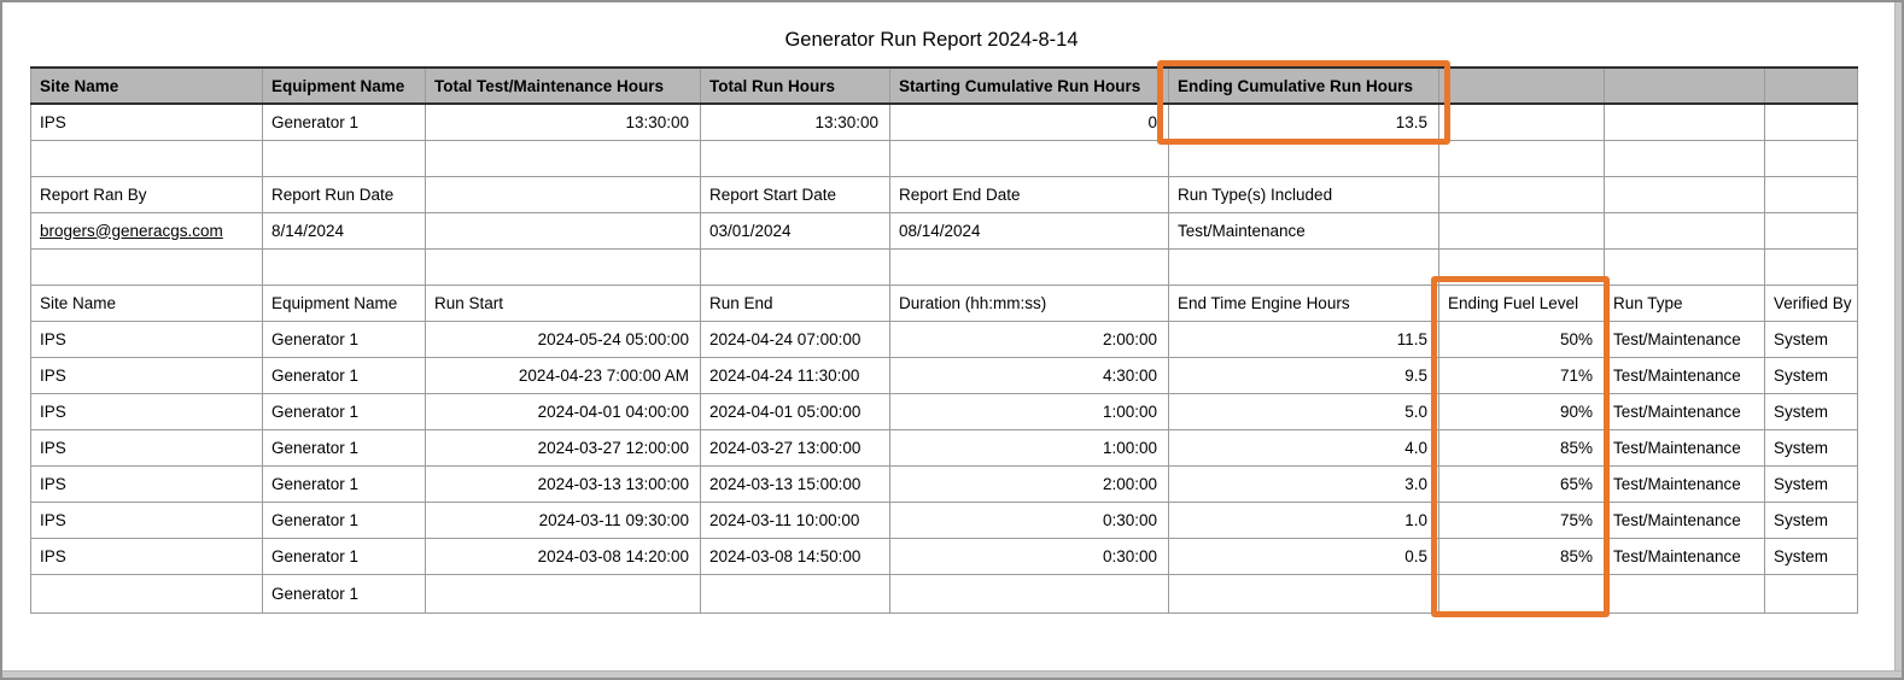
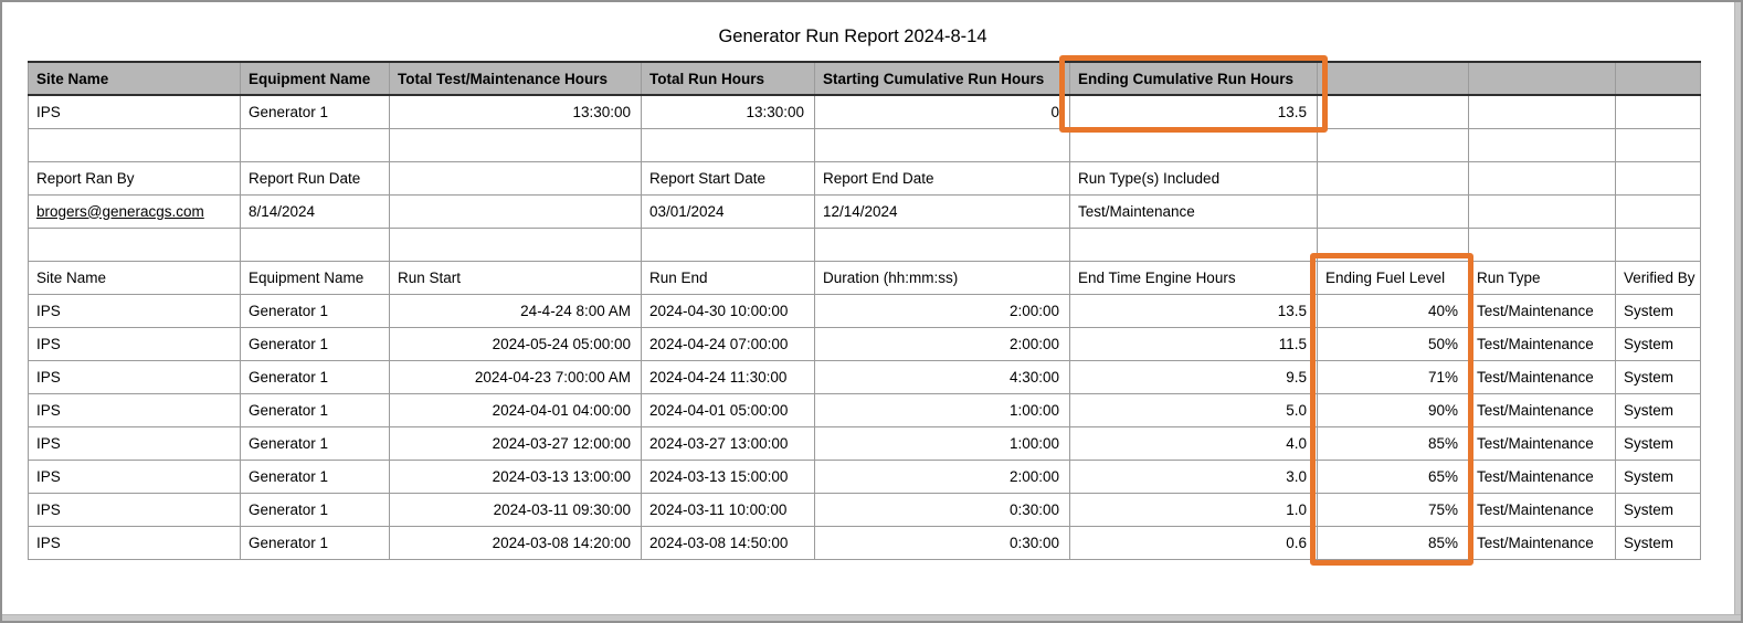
  Generator Run Report 2024-8-14
  Site Name	Equipment Name	Total Test/Maintenance Hours	Total Run Hours	Starting Cumulative Run Hours	Ending Cumulative Run Hours
  IPS	Generator 1	13:30:00	13:30:00	0	13.5
  Report Ran By	Report Run Date		Report Start Date	Report End Date	Run Type(s) Included
- brogers@generacgs.com	8/14/2024		03/01/2024	08/14/2024	Test/Maintenance
+ brogers@generacgs.com	8/14/2024		03/01/2024	12/14/2024	Test/Maintenance
  Site Name	Equipment Name	Run Start	Run End	Duration (hh:mm:ss)	End Time Engine Hours	Ending Fuel Level	Run Type	Verified By
+ IPS	Generator 1	24-4-24 8:00 AM	2024-04-30 10:00:00	2:00:00	13.5	40%	Test/Maintenance	System
  IPS	Generator 1	2024-05-24 05:00:00	2024-04-24 07:00:00	2:00:00	11.5	50%	Test/Maintenance	System
  IPS	Generator 1	2024-04-23 7:00:00 AM	2024-04-24 11:30:00	4:30:00	9.5	71%	Test/Maintenance	System
  IPS	Generator 1	2024-04-01 04:00:00	2024-04-01 05:00:00	1:00:00	5.0	90%	Test/Maintenance	System
  IPS	Generator 1	2024-03-27 12:00:00	2024-03-27 13:00:00	1:00:00	4.0	85%	Test/Maintenance	System
  IPS	Generator 1	2024-03-13 13:00:00	2024-03-13 15:00:00	2:00:00	3.0	65%	Test/Maintenance	System
  IPS	Generator 1	2024-03-11 09:30:00	2024-03-11 10:00:00	0:30:00	1.0	75%	Test/Maintenance	System
- IPS	Generator 1	2024-03-08 14:20:00	2024-03-08 14:50:00	0:30:00	0.5	85%	Test/Maintenance	System
+ IPS	Generator 1	2024-03-08 14:20:00	2024-03-08 14:50:00	0:30:00	0.6	85%	Test/Maintenance	System
- 	Generator 1
